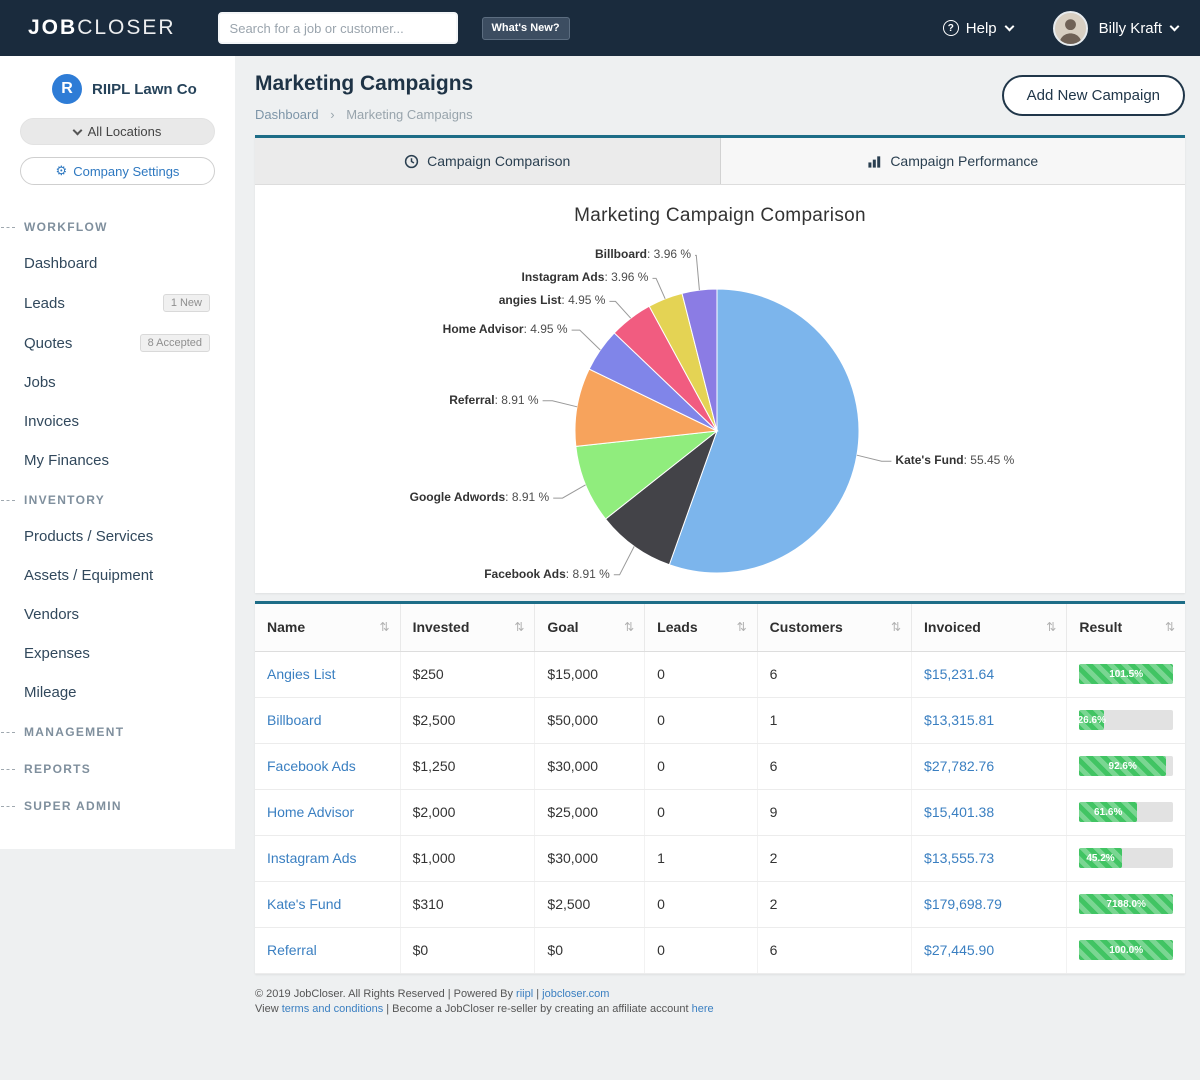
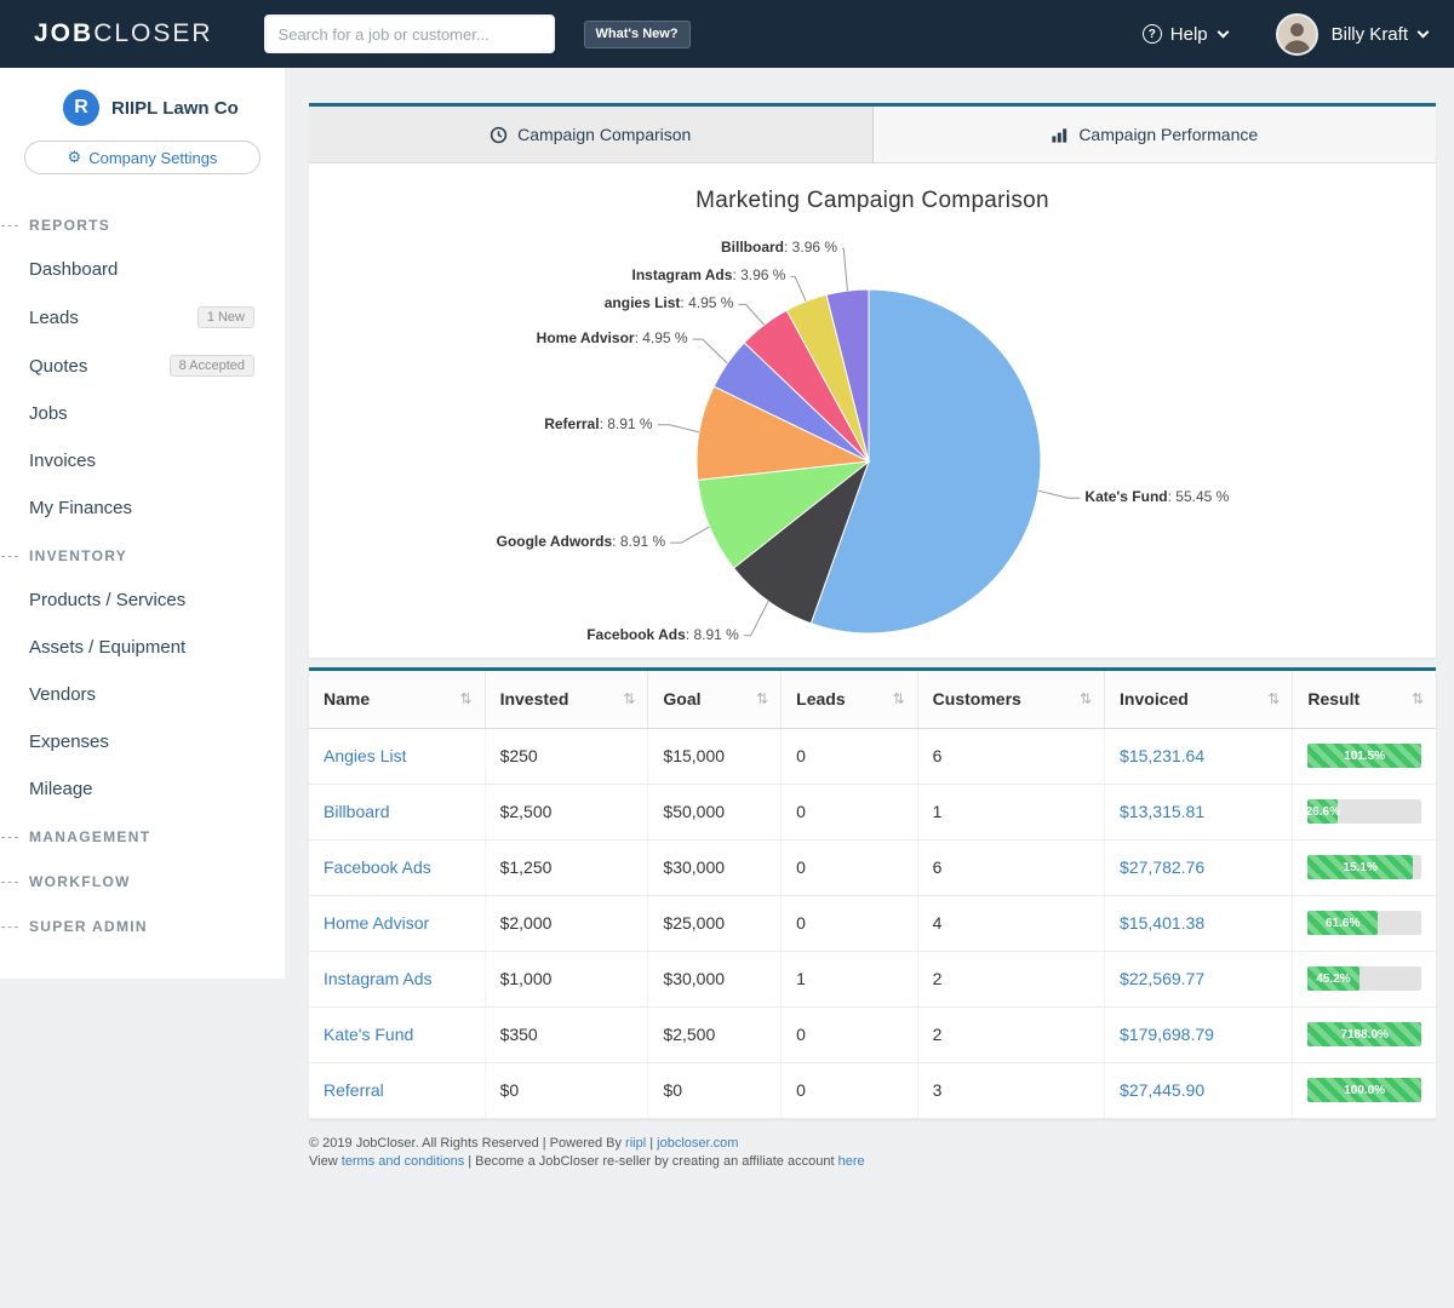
  JOBCLOSER
  Search for a job or customer...
  What's New?
  ?
  Help
  Billy Kraft
  R
  RIIPL Lawn Co
- All Locations
  ⚙
  Company Settings
- WORKFLOW
+ REPORTS
  Dashboard
  Leads
  1 New
  Quotes
  8 Accepted
  Jobs
  Invoices
  My Finances
  INVENTORY
  Products / Services
  Assets / Equipment
  Vendors
  Expenses
  Mileage
  MANAGEMENT
- REPORTS
+ WORKFLOW
  SUPER ADMIN
- Marketing Campaigns
- Dashboard › Marketing Campaigns
- Add New Campaign
  Campaign Comparison
  Campaign Performance
  Marketing Campaign Comparison
  Kate's Fund: 55.45 %
  Facebook Ads: 8.91 %
  Google Adwords: 8.91 %
  Referral: 8.91 %
  Home Advisor: 4.95 %
  angies List: 4.95 %
  Instagram Ads: 3.96 %
  Billboard: 3.96 %
  Name ⇅	Invested ⇅	Goal ⇅	Leads ⇅	Customers ⇅	Invoiced ⇅	Result ⇅
  Angies List	$250	$15,000	0	6	$15,231.64	101.5%
  Billboard	$2,500	$50,000	0	1	$13,315.81	26.6%
- Facebook Ads	$1,250	$30,000	0	6	$27,782.76	92.6%
+ Facebook Ads	$1,250	$30,000	0	6	$27,782.76	15.1%
- Home Advisor	$2,000	$25,000	0	9	$15,401.38	61.6%
+ Home Advisor	$2,000	$25,000	0	4	$15,401.38	61.6%
- Instagram Ads	$1,000	$30,000	1	2	$13,555.73	45.2%
+ Instagram Ads	$1,000	$30,000	1	2	$22,569.77	45.2%
- Kate's Fund	$310	$2,500	0	2	$179,698.79	7188.0%
+ Kate's Fund	$350	$2,500	0	2	$179,698.79	7188.0%
- Referral	$0	$0	0	6	$27,445.90	100.0%
+ Referral	$0	$0	0	3	$27,445.90	100.0%
  © 2019 JobCloser. All Rights Reserved | Powered By riipl | jobcloser.com
  View terms and conditions | Become a JobCloser re-seller by creating an affiliate account here
